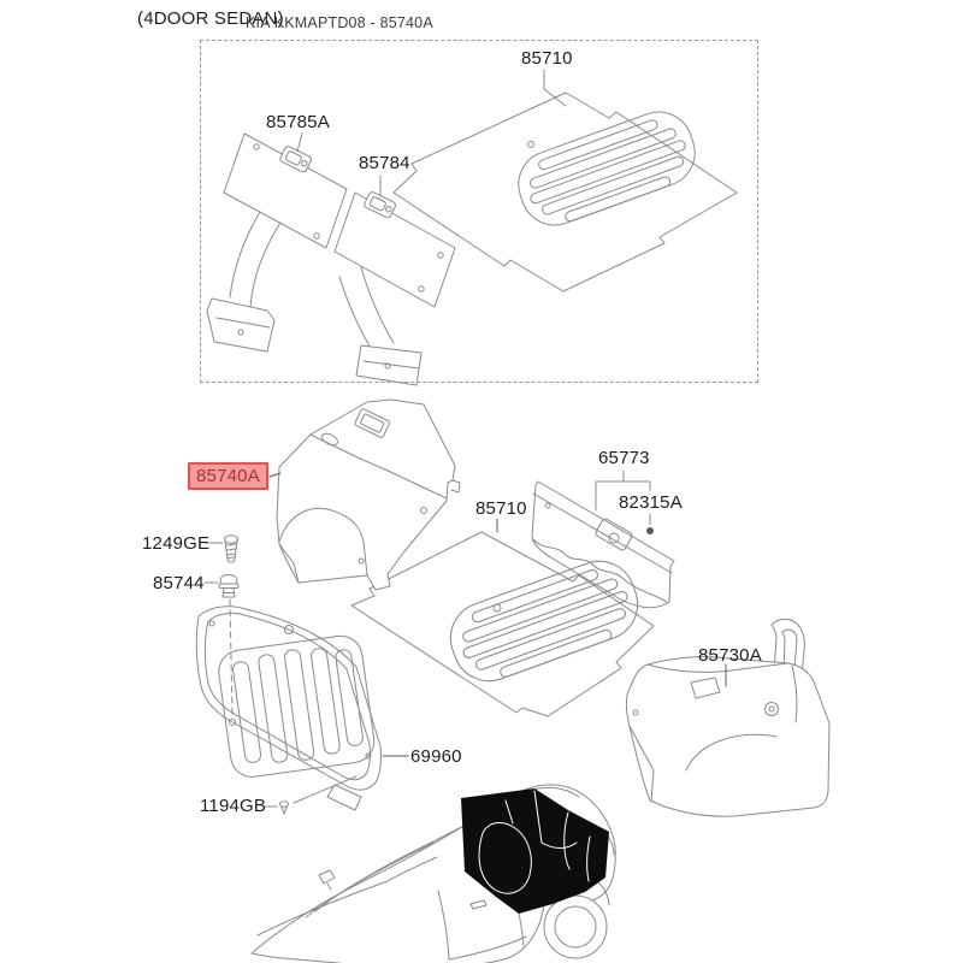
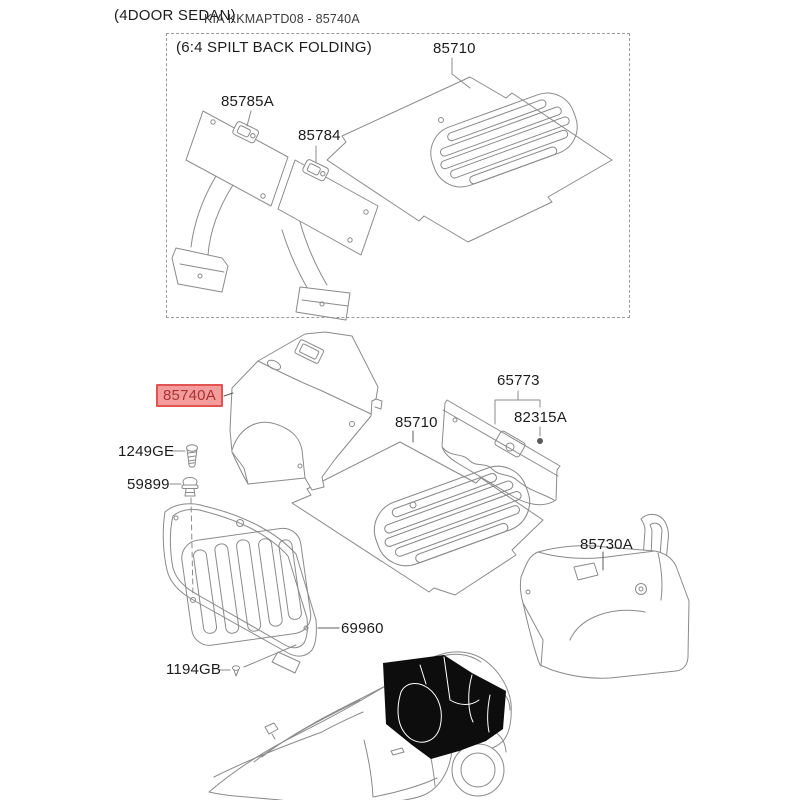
  (4DOOR SEDAN)
  KIA KKMAPTD08 - 85740A
+ (6:4 SPILT BACK FOLDING)
  85785A
  85784
  85710
  85740A
  1249GE
- 85744
+ 59899
  65773
  82315A
  85710
  85730A
  69960
  1194GB
